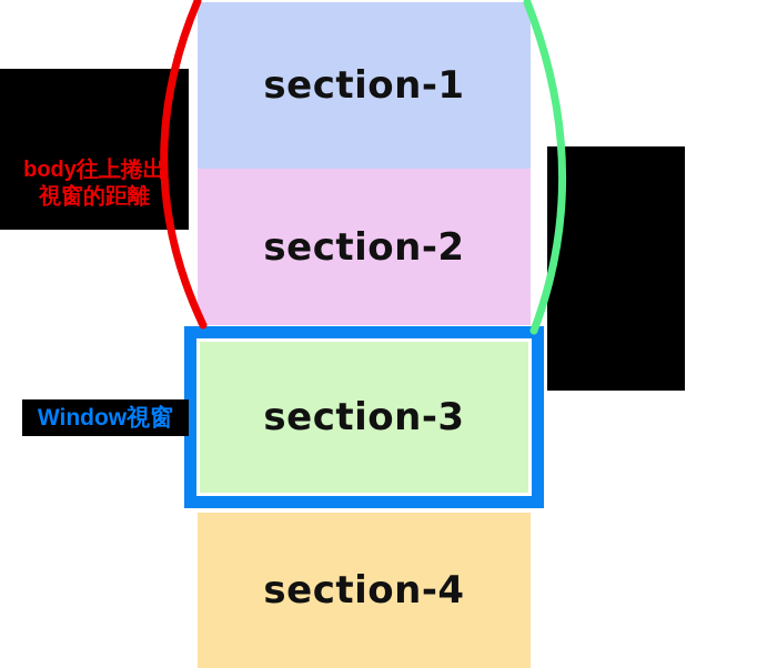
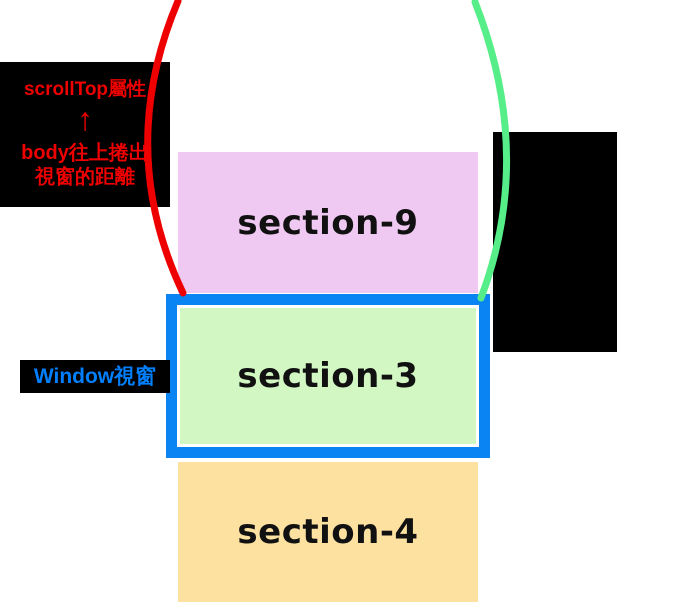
- section-1
- section-2
+ section-9
  section-3
  section-4
+ scrollTop屬性
+ ↑
  body往上捲出
  視窗的距離
  Window視窗
